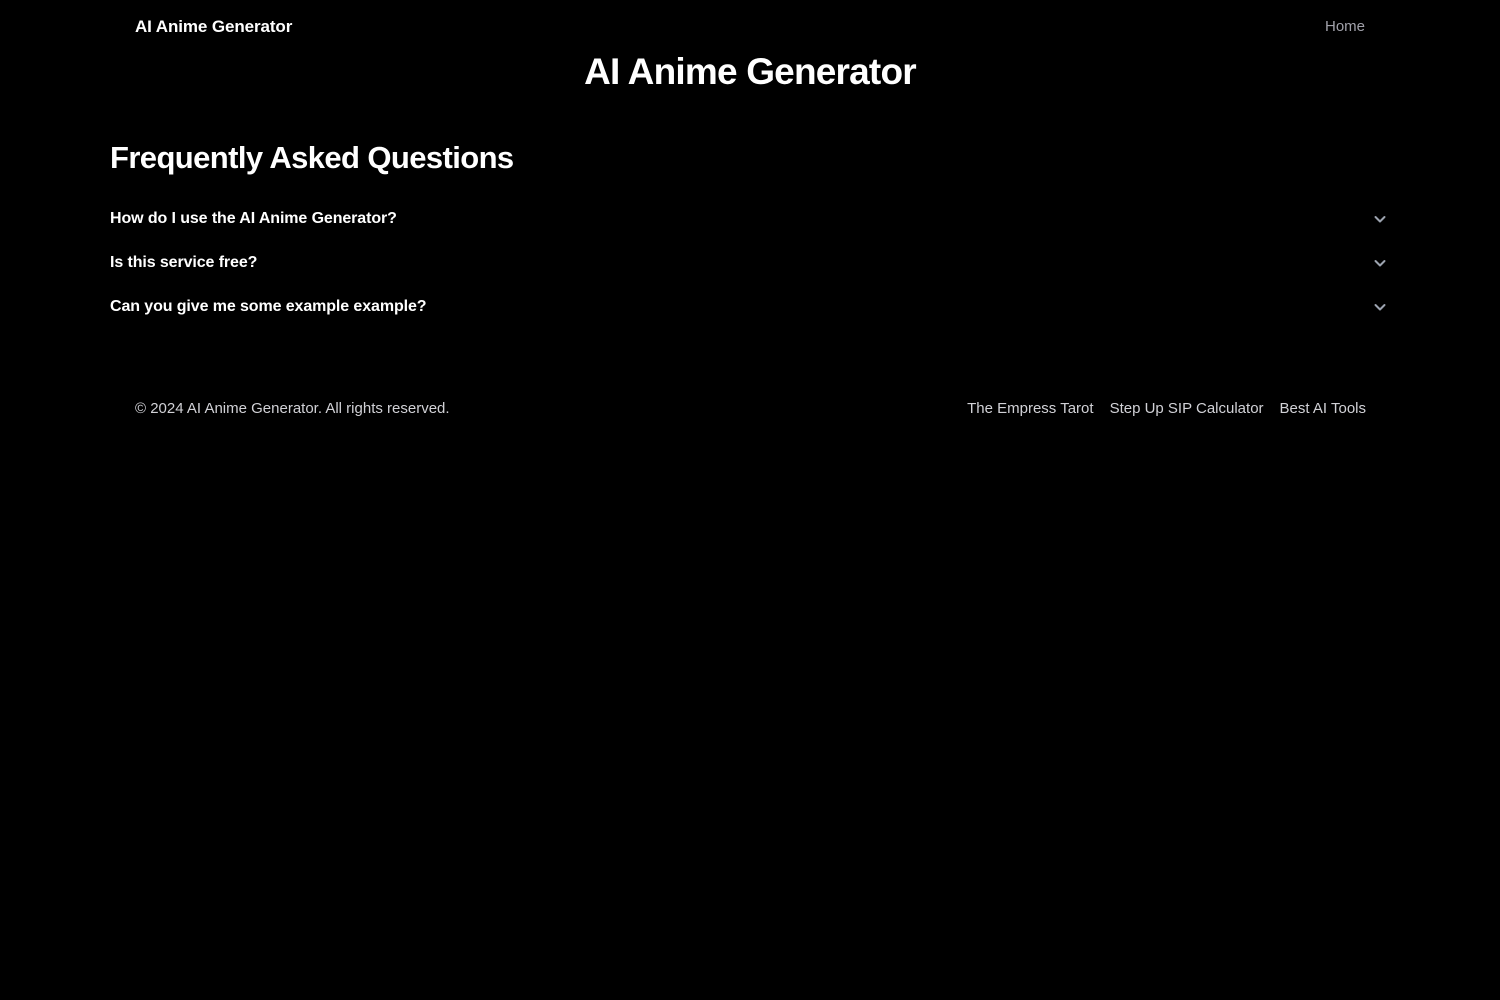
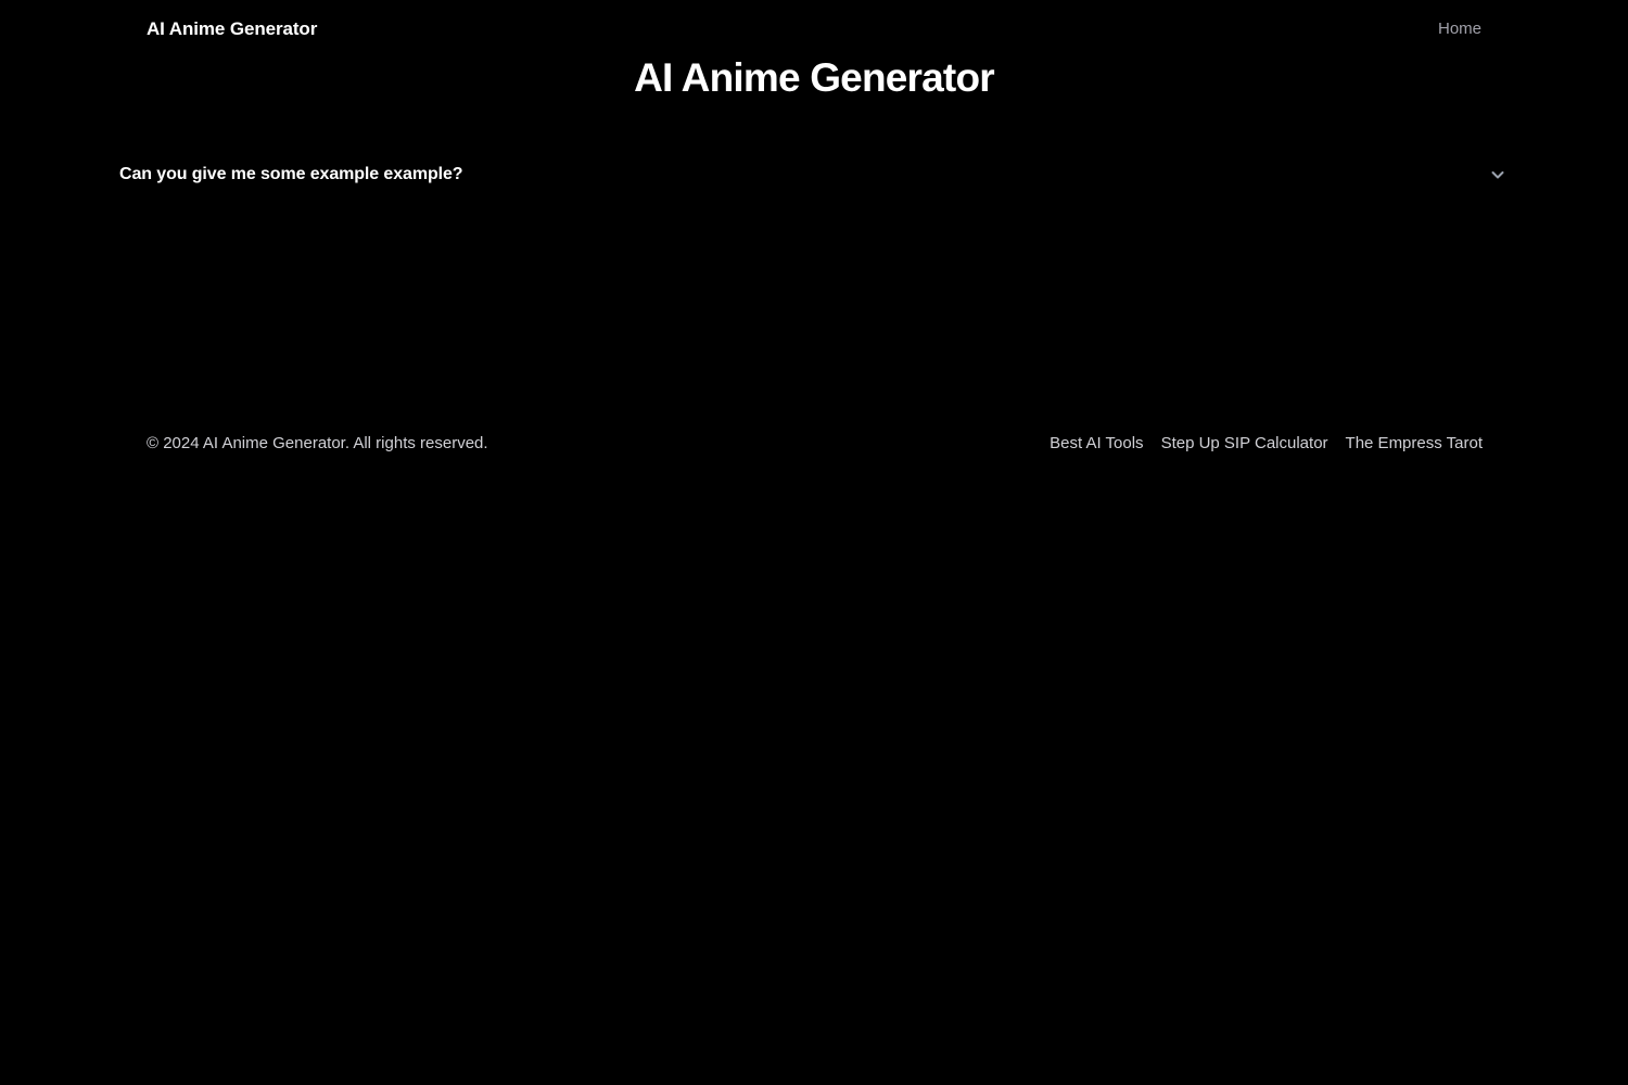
  AI Anime Generator
  Home
  AI Anime Generator
- Frequently Asked Questions
- How do I use the AI Anime Generator?
- Is this service free?
  Can you give me some example example?
  © 2024 AI Anime Generator. All rights reserved.
- The Empress Tarot
+ Best AI Tools
  Step Up SIP Calculator
- Best AI Tools
+ The Empress Tarot
